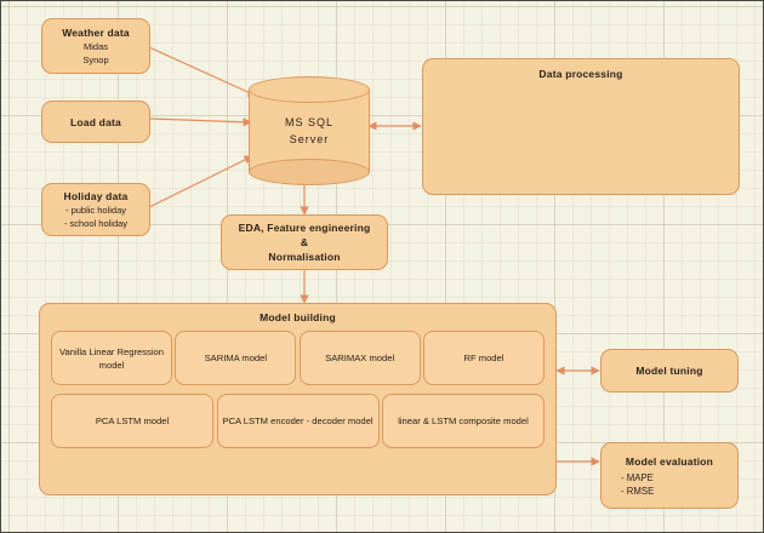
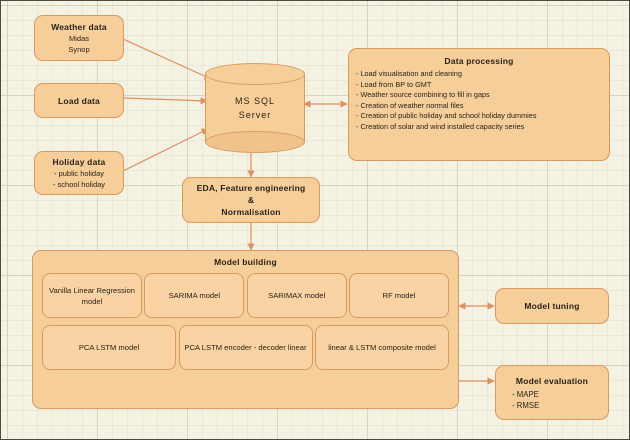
  Weather data
  Midas
  Synop
  Load data
  Holiday data
  - public holiday
  - school holiday
  MS SQL
  Server
  Data processing
+ - Load visualisation and cleaning
+ - Load from BP to GMT
+ - Weather source combining to fill in gaps
+ - Creation of weather normal files
+ - Creation of public holiday and school holiday dummies
+ - Creation of solar and wind installed capacity series
  EDA, Feature engineering
  &
  Normalisation
  Model building
  Vanilla Linear Regression model
  SARIMA model
  SARIMAX model
  RF model
  PCA LSTM model
- PCA LSTM encoder - decoder model
+ PCA LSTM encoder - decoder linear
  linear & LSTM composite model
  Model tuning
  Model evaluation
  - MAPE
  - RMSE
